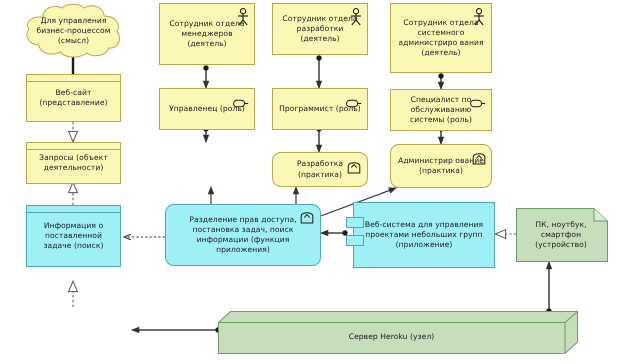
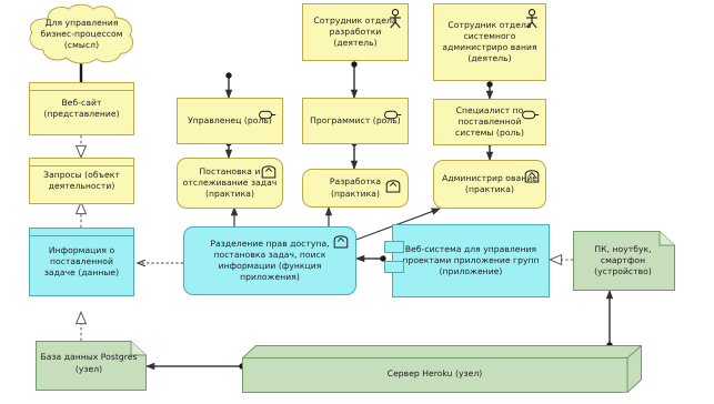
  Для управления бизнес-процессом (смысл)
  Веб-сайт (представление)
  Запросы (объект деятельности)
- Сотрудник отдела менеджеров (деятель)
  Сотрудник отдела разработки (деятель)
  Сотрудник отдела системного администриро вания (деятель)
  Управленец (роль)
  Программист (роль)
- Специалист по обслуживанию системы (роль)
+ Специалист по поставленной системы (роль)
+ Постановка и отслеживание задач (практика)
  Разработка (практика)
  Администрир ование (практика)
- Информация о поставленной задаче (поиск)
+ Информация о поставленной задаче (данные)
  Разделение прав доступа, постановка задач, поиск информации (функция приложения)
- Веб-система для управления проектами небольших групп (приложение)
+ Веб-система для управления проектами приложение групп (приложение)
  ПК, ноутбук, смартфон (устройство)
+ База данных Postgres (узел)
  Сервер Heroku (узел)
